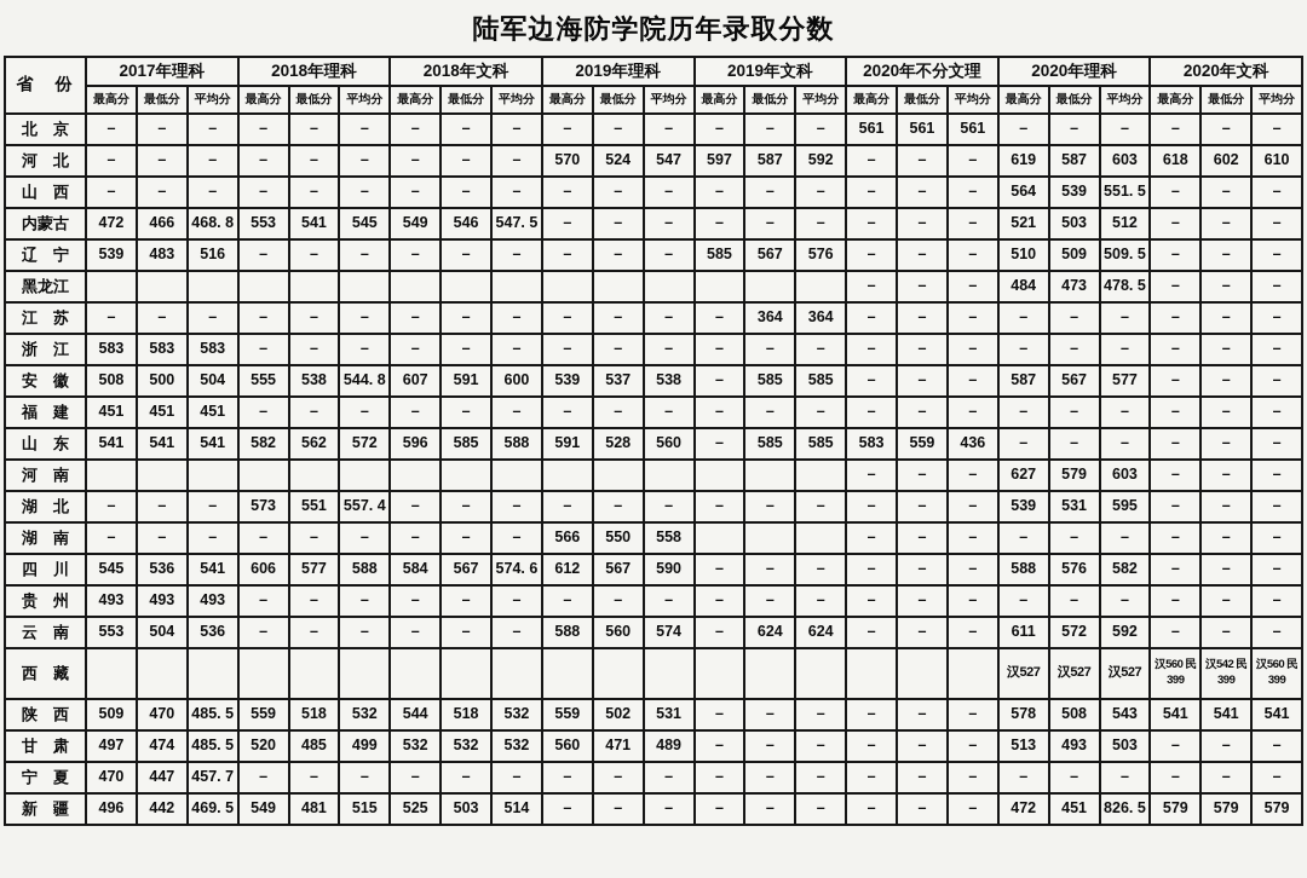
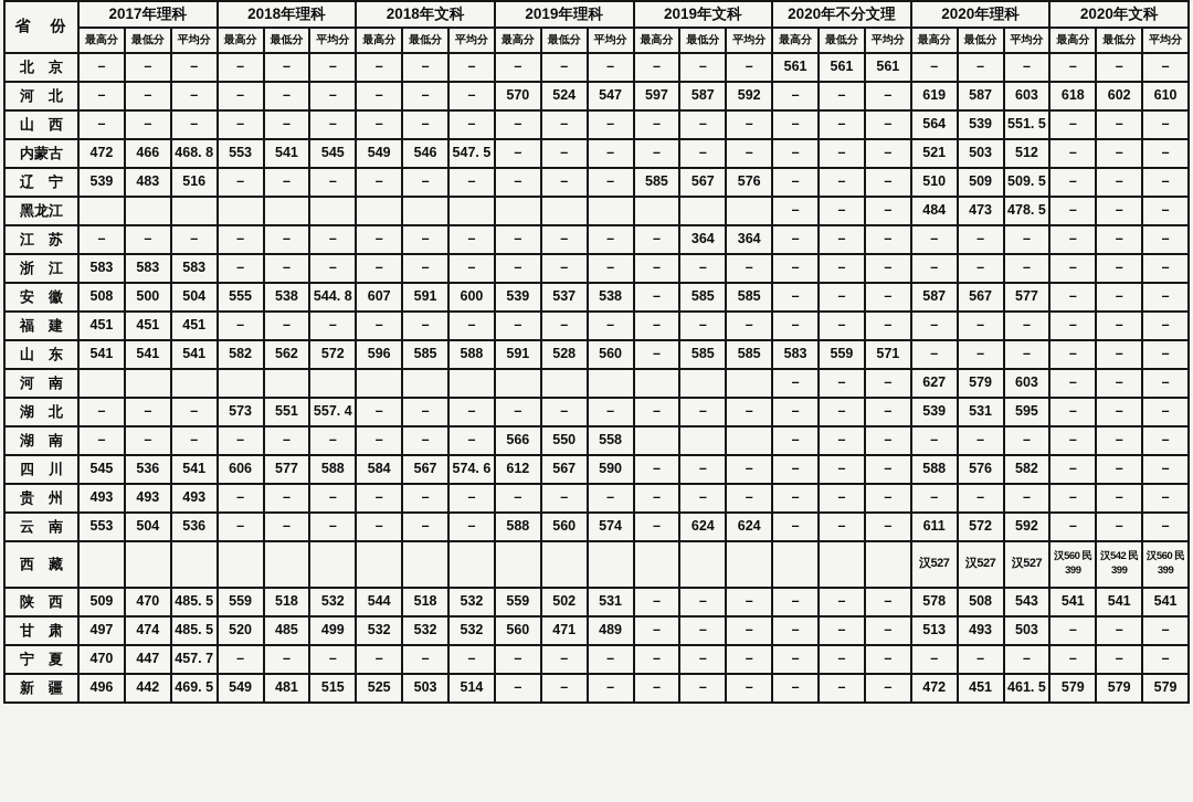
- 陆军边海防学院历年录取分数
  省 份	2017年理科	2018年理科	2018年文科	2019年理科	2019年文科	2020年不分文理	2020年理科	2020年文科
  最高分	最低分	平均分	最高分	最低分	平均分	最高分	最低分	平均分	最高分	最低分	平均分	最高分	最低分	平均分	最高分	最低分	平均分	最高分	最低分	平均分	最高分	最低分	平均分
  北 京	–	–	–	–	–	–	–	–	–	–	–	–	–	–	–	561	561	561	–	–	–	–	–	–
  河 北	–	–	–	–	–	–	–	–	–	570	524	547	597	587	592	–	–	–	619	587	603	618	602	610
  山 西	–	–	–	–	–	–	–	–	–	–	–	–	–	–	–	–	–	–	564	539	551. 5	–	–	–
  内蒙古	472	466	468. 8	553	541	545	549	546	547. 5	–	–	–	–	–	–	–	–	–	521	503	512	–	–	–
  辽 宁	539	483	516	–	–	–	–	–	–	–	–	–	585	567	576	–	–	–	510	509	509. 5	–	–	–
  黑龙江																–	–	–	484	473	478. 5	–	–	–
  江 苏	–	–	–	–	–	–	–	–	–	–	–	–	–	364	364	–	–	–	–	–	–	–	–	–
  浙 江	583	583	583	–	–	–	–	–	–	–	–	–	–	–	–	–	–	–	–	–	–	–	–	–
  安 徽	508	500	504	555	538	544. 8	607	591	600	539	537	538	–	585	585	–	–	–	587	567	577	–	–	–
  福 建	451	451	451	–	–	–	–	–	–	–	–	–	–	–	–	–	–	–	–	–	–	–	–	–
- 山 东	541	541	541	582	562	572	596	585	588	591	528	560	–	585	585	583	559	436	–	–	–	–	–	–
+ 山 东	541	541	541	582	562	572	596	585	588	591	528	560	–	585	585	583	559	571	–	–	–	–	–	–
  河 南																–	–	–	627	579	603	–	–	–
  湖 北	–	–	–	573	551	557. 4	–	–	–	–	–	–	–	–	–	–	–	–	539	531	595	–	–	–
  湖 南	–	–	–	–	–	–	–	–	–	566	550	558				–	–	–	–	–	–	–	–	–
  四 川	545	536	541	606	577	588	584	567	574. 6	612	567	590	–	–	–	–	–	–	588	576	582	–	–	–
  贵 州	493	493	493	–	–	–	–	–	–	–	–	–	–	–	–	–	–	–	–	–	–	–	–	–
  云 南	553	504	536	–	–	–	–	–	–	588	560	574	–	624	624	–	–	–	611	572	592	–	–	–
  西 藏																			汉527	汉527	汉527	汉560 民399	汉542 民399	汉560 民399
  陕 西	509	470	485. 5	559	518	532	544	518	532	559	502	531	–	–	–	–	–	–	578	508	543	541	541	541
  甘 肃	497	474	485. 5	520	485	499	532	532	532	560	471	489	–	–	–	–	–	–	513	493	503	–	–	–
  宁 夏	470	447	457. 7	–	–	–	–	–	–	–	–	–	–	–	–	–	–	–	–	–	–	–	–	–
- 新 疆	496	442	469. 5	549	481	515	525	503	514	–	–	–	–	–	–	–	–	–	472	451	826. 5	579	579	579
+ 新 疆	496	442	469. 5	549	481	515	525	503	514	–	–	–	–	–	–	–	–	–	472	451	461. 5	579	579	579
